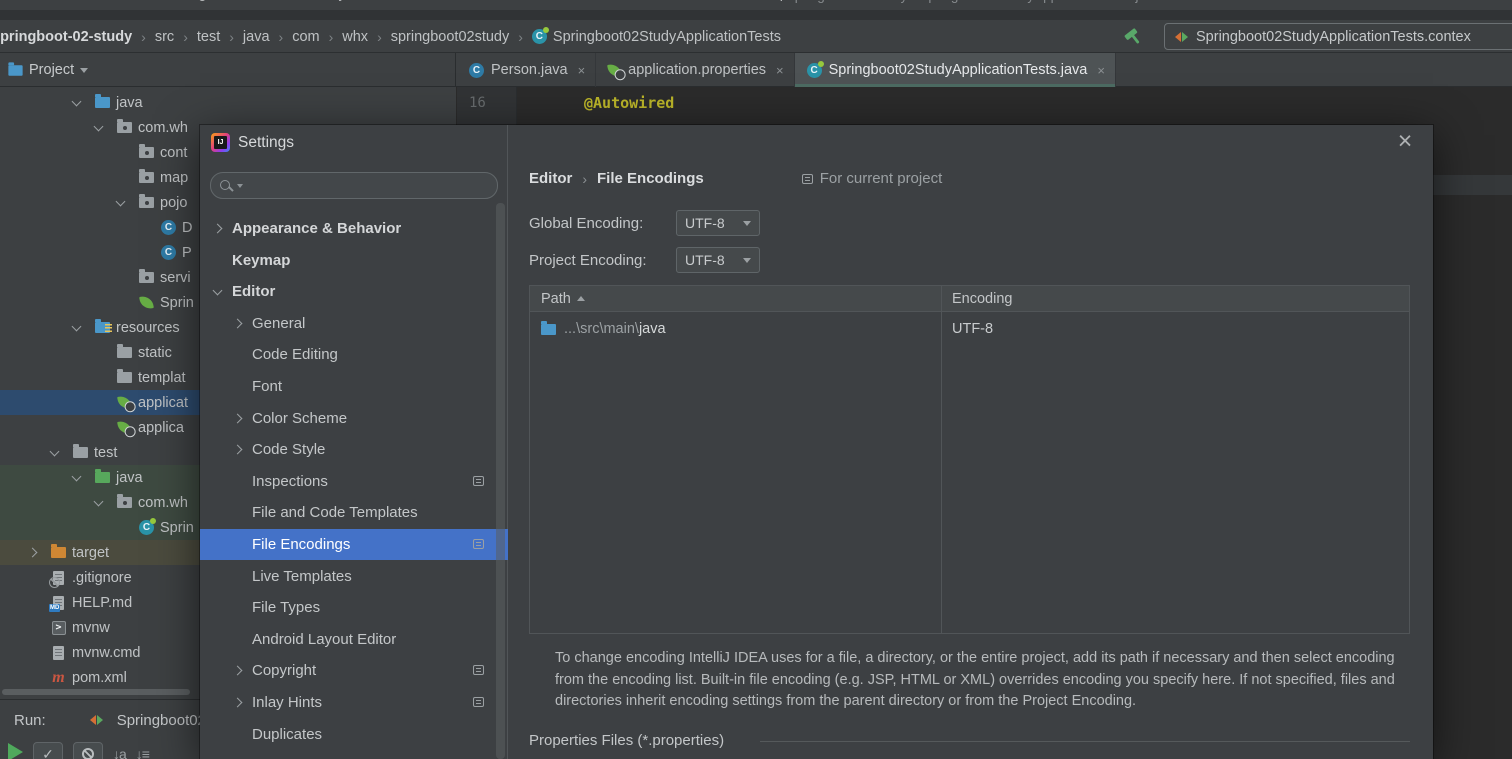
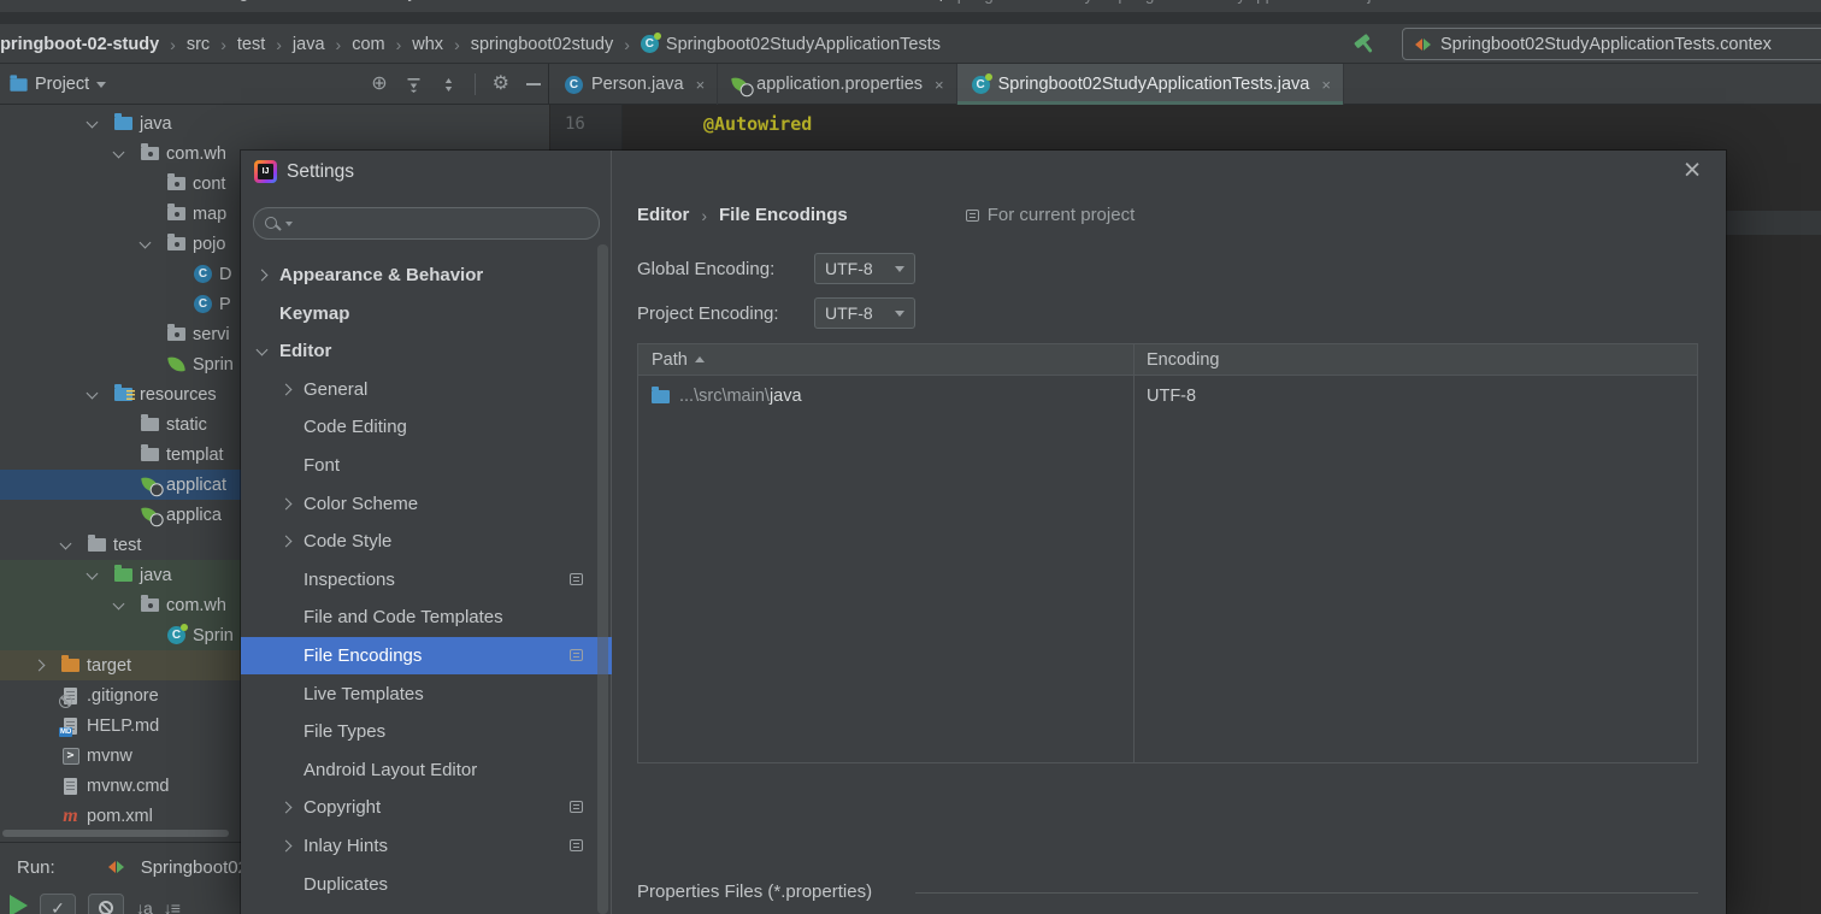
  pringboot-02-study
  ›
  src
  ›
  test
  ›
  java
  ›
  com
  ›
  whx
  ›
  springboot02study
  ›
  C
  Springboot02StudyApplicationTests
  Springboot02StudyApplicationTests.contex
  Project
+ ⊕
+ ⚙
  C
  Person.java
  ×
  application.properties
  ×
  C
  Springboot02StudyApplicationTests.java
  ×
  @Autowired
  16
  java
  com.wh
  cont
  map
  pojo
  C
  D
  C
  P
  servi
  Sprin
  resources
  static
  templat
  applicat
  applica
  test
  java
  com.wh
  C
  Sprin
  target
  .gitignore
  HELP.md
  >
  mvnw
  mvnw.cmd
  m
  pom.xml
  Run:
  Springboot0
  ✓
  ↓a
  ↓≡
  Settings
  ×
  Appearance & Behavior
  Keymap
  Editor
  General
  Code Editing
  Font
  Color Scheme
  Code Style
  Inspections
  File and Code Templates
  File Encodings
  Live Templates
  File Types
  Android Layout Editor
  Copyright
  Inlay Hints
  Duplicates
  Editor
  ›
  File Encodings
  For current project
  Global Encoding:
  UTF-8
  Project Encoding:
  UTF-8
  Path
  Encoding
  ...\src\main\
  java
  UTF-8
- To change encoding IntelliJ IDEA uses for a file, a directory, or the entire project, add its path if necessary and then select encoding from the encoding list. Built-in file encoding (e.g. JSP, HTML or XML) overrides encoding you specify here. If not specified, files and directories inherit encoding settings from the parent directory or from the Project Encoding.
  Properties Files (*.properties)
